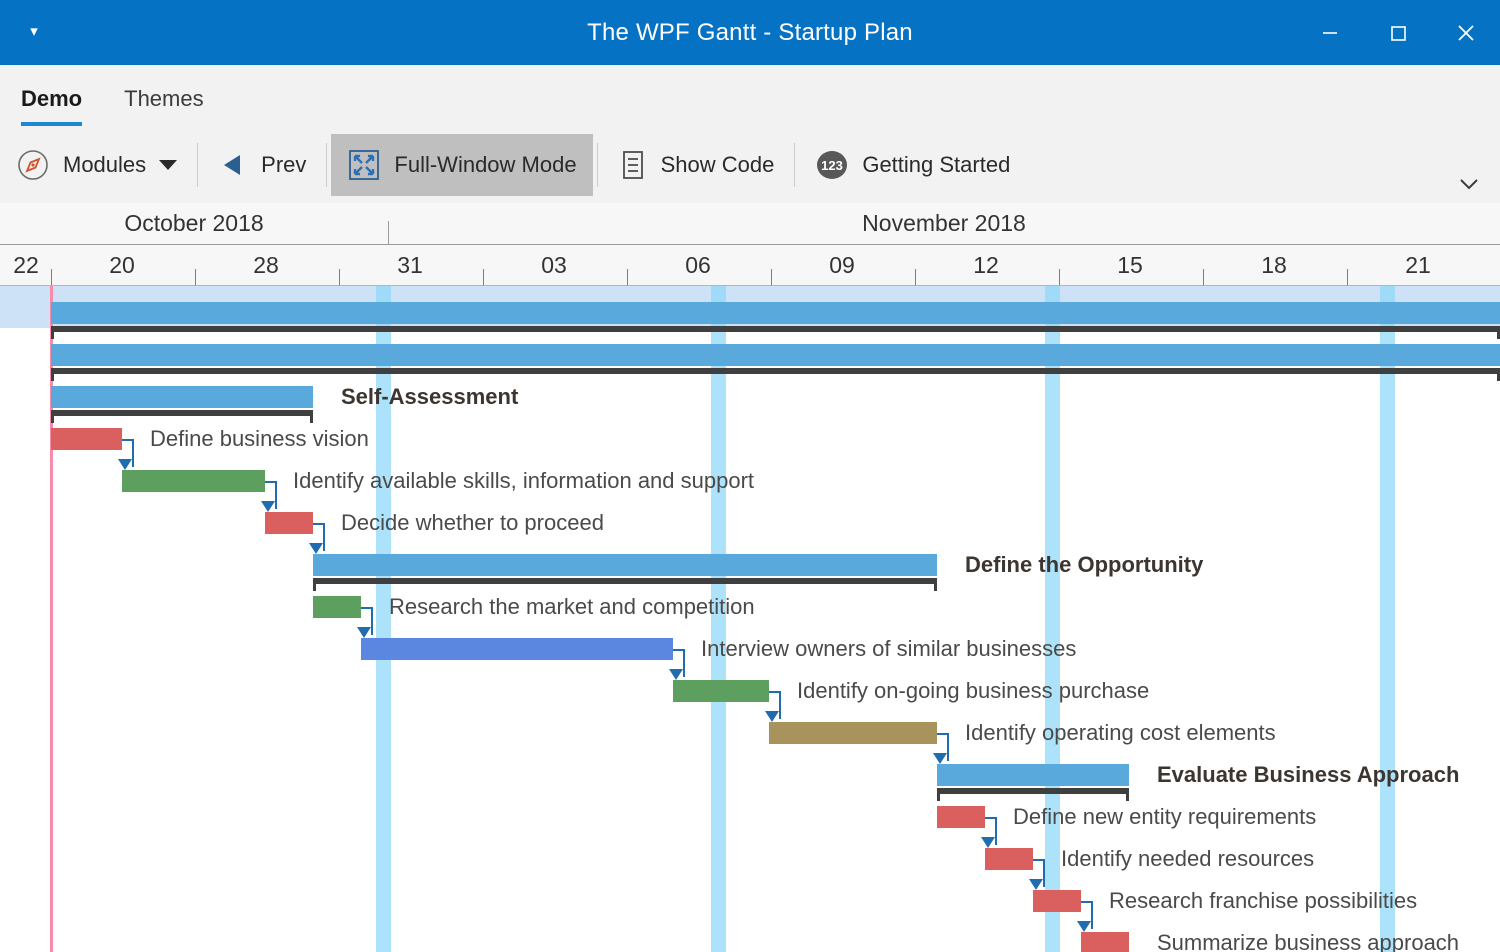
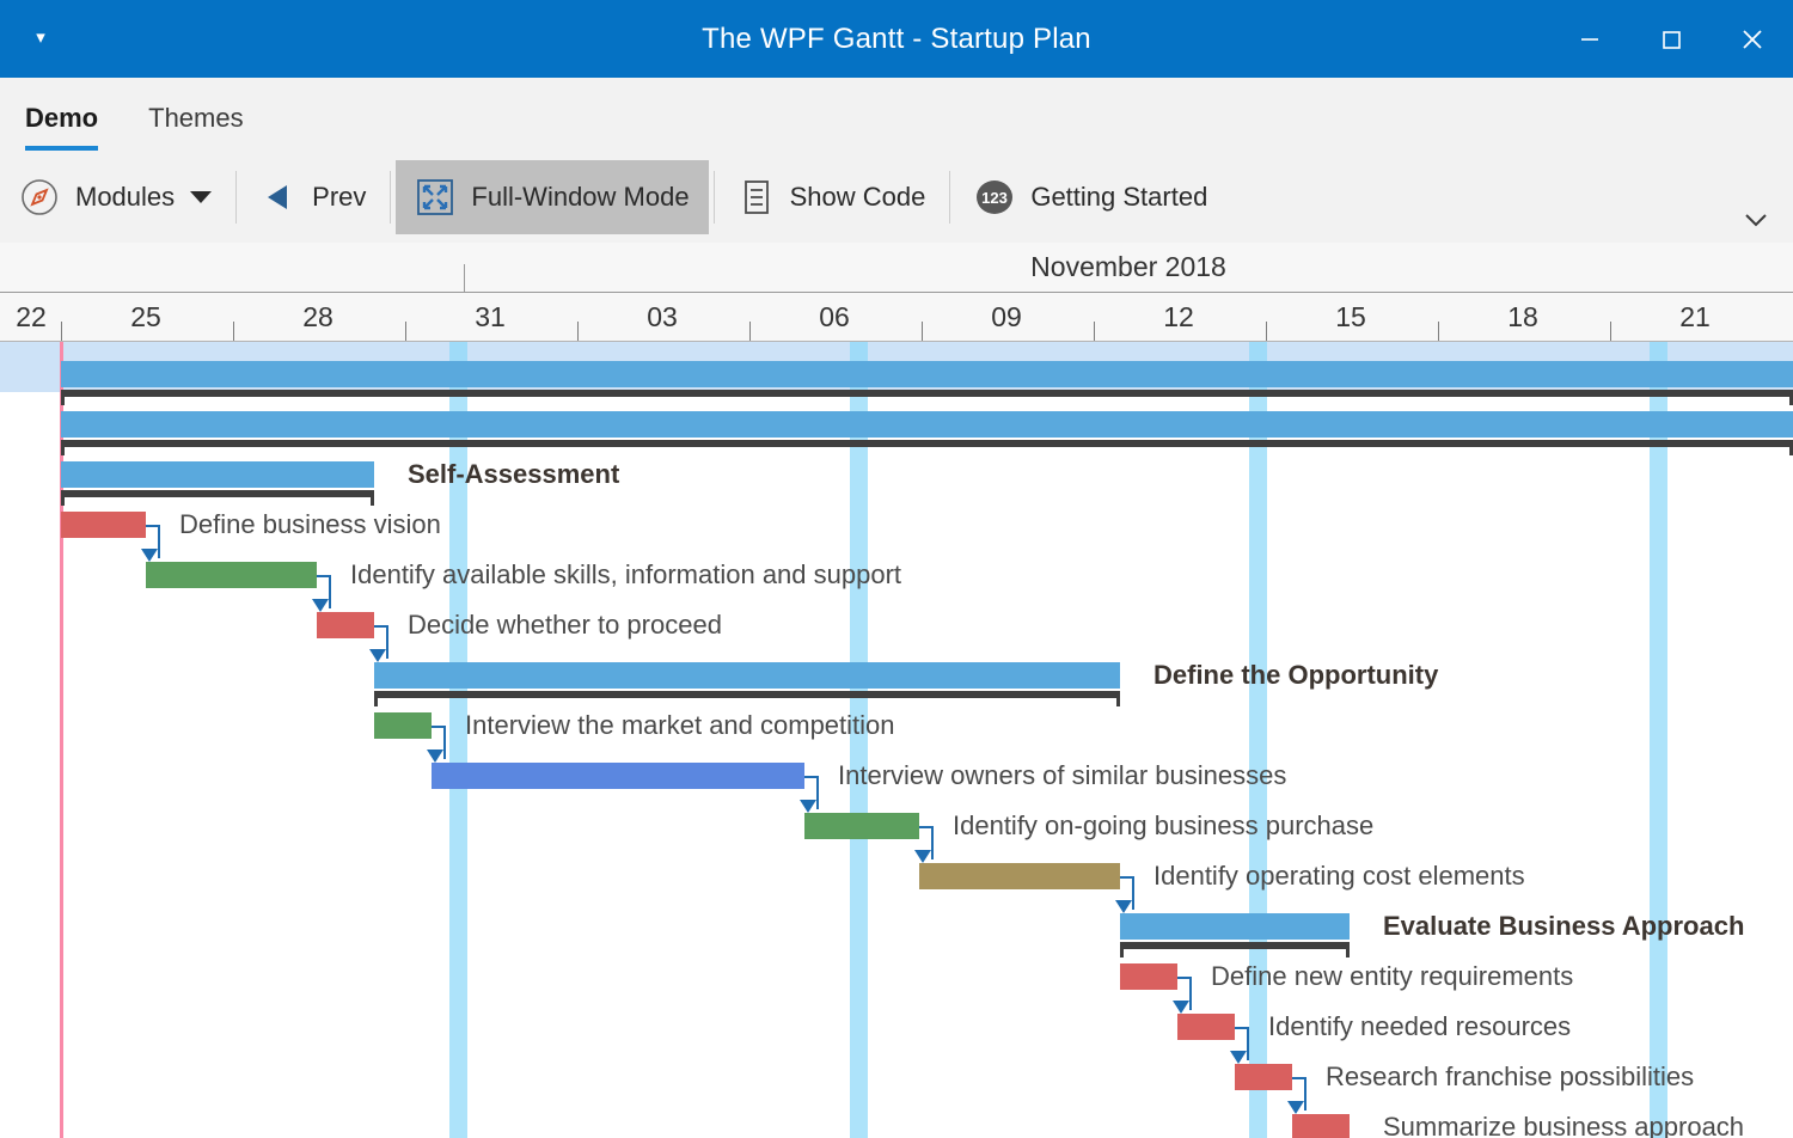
  ▾
  The WPF Gantt - Startup Plan
  Demo
  Themes
  Modules
  Prev
  Full-Window Mode
  Show Code
  123
  Getting Started
- October 2018
  November 2018
  22
- 20
+ 25
  28
  31
  03
  06
  09
  12
  15
  18
  21
  Self-Assessment
  Define business vision
  Identify available skills, information and support
  Decide whether to proceed
  Define the Opportunity
- Research the market and competition
+ Interview the market and competition
  Interview owners of similar businesses
  Identify on-going business purchase
  Identify operating cost elements
  Evaluate Business Approach
  Define new entity requirements
  Identify needed resources
  Research franchise possibilities
  Summarize business approach
